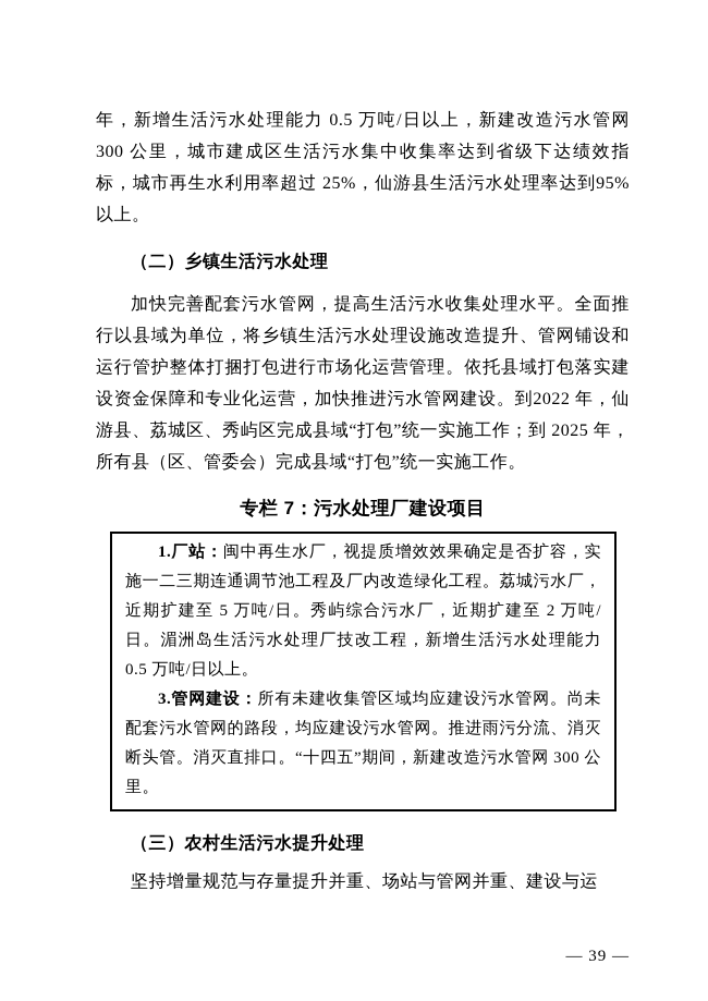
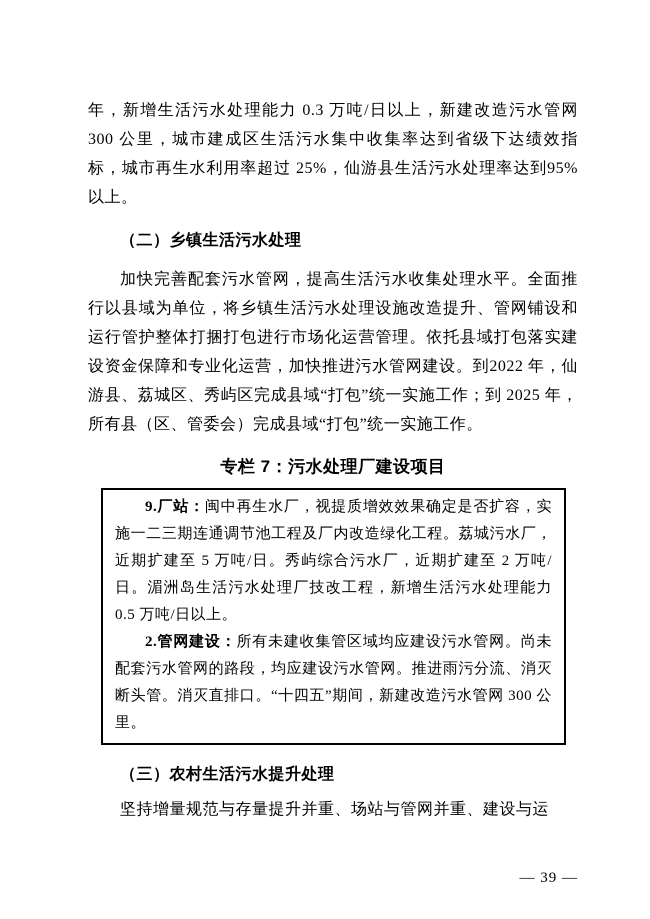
- 年，新增生活污水处理能力 0.5 万吨/日以上，新建改造污水管网 300 公里，城市建成区生活污水集中收集率达到省级下达绩效指标，城市再生水利用率超过 25%，仙游县生活污水处理率达到95%以上。
+ 年，新增生活污水处理能力 0.3 万吨/日以上，新建改造污水管网 300 公里，城市建成区生活污水集中收集率达到省级下达绩效指标，城市再生水利用率超过 25%，仙游县生活污水处理率达到95%以上。
  （二）乡镇生活污水处理
  加快完善配套污水管网，提高生活污水收集处理水平。全面推行以县域为单位，将乡镇生活污水处理设施改造提升、管网铺设和运行管护整体打捆打包进行市场化运营管理。依托县域打包落实建设资金保障和专业化运营，加快推进污水管网建设。到2022 年，仙游县、荔城区、秀屿区完成县域“打包”统一实施工作；到 2025 年，所有县（区、管委会）完成县域“打包”统一实施工作。
  专栏 7：污水处理厂建设项目
- 1.厂站：闽中再生水厂，视提质增效效果确定是否扩容，实施一二三期连通调节池工程及厂内改造绿化工程。荔城污水厂，近期扩建至 5 万吨/日。秀屿综合污水厂，近期扩建至 2 万吨/日。湄洲岛生活污水处理厂技改工程，新增生活污水处理能力 0.5 万吨/日以上。
+ 9.厂站：闽中再生水厂，视提质增效效果确定是否扩容，实施一二三期连通调节池工程及厂内改造绿化工程。荔城污水厂，近期扩建至 5 万吨/日。秀屿综合污水厂，近期扩建至 2 万吨/日。湄洲岛生活污水处理厂技改工程，新增生活污水处理能力 0.5 万吨/日以上。
- 3.管网建设：所有未建收集管区域均应建设污水管网。尚未配套污水管网的路段，均应建设污水管网。推进雨污分流、消灭断头管。消灭直排口。“十四五”期间，新建改造污水管网 300 公里。
+ 2.管网建设：所有未建收集管区域均应建设污水管网。尚未配套污水管网的路段，均应建设污水管网。推进雨污分流、消灭断头管。消灭直排口。“十四五”期间，新建改造污水管网 300 公里。
  （三）农村生活污水提升处理
  坚持增量规范与存量提升并重、场站与管网并重、建设与运
  — 39 —
